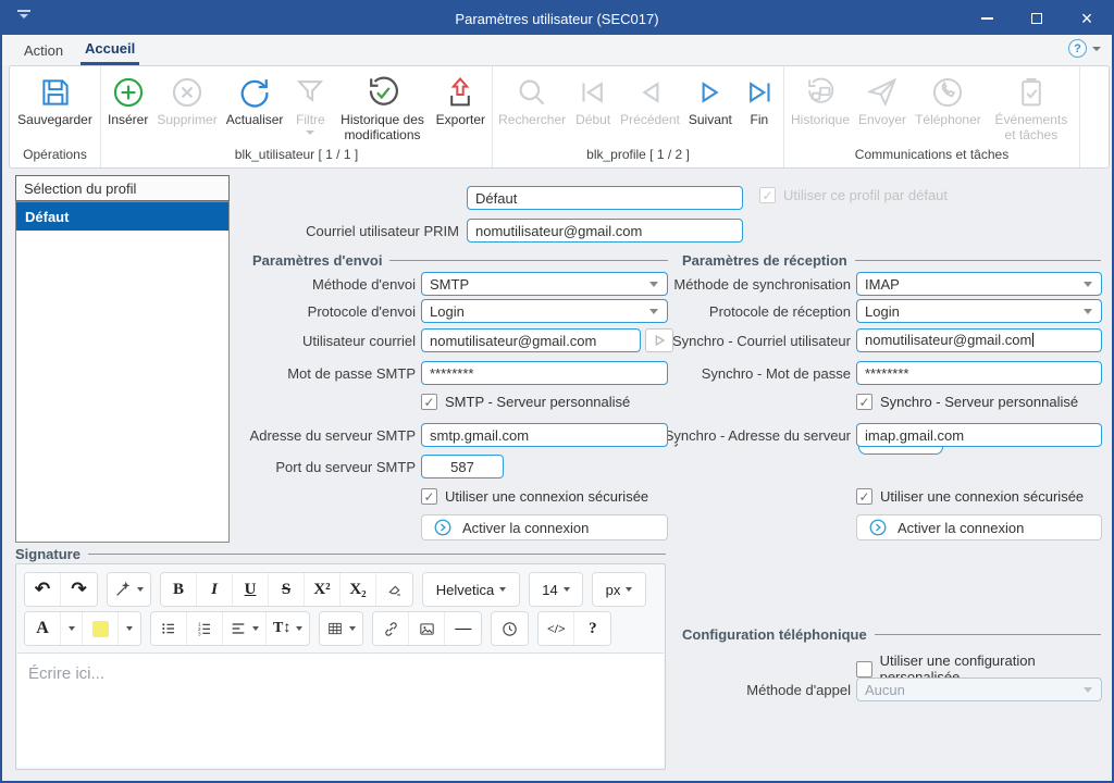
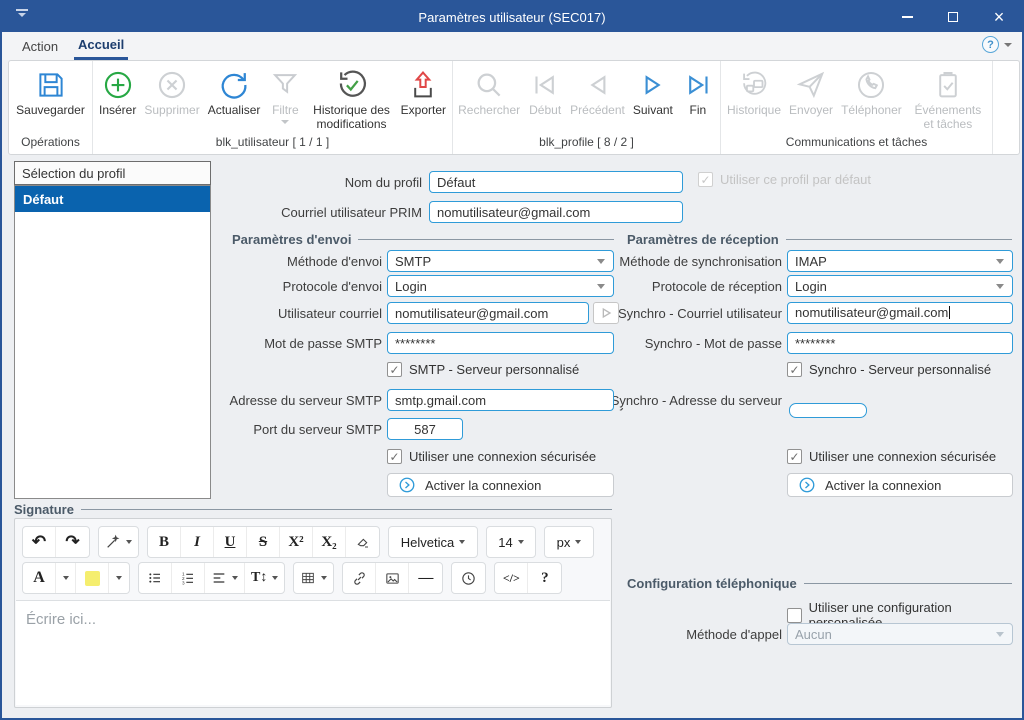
  Paramètres utilisateur (SEC017)
  ×
  Action
  Accueil
  ?
  Sauvegarder
  Opérations
  Insérer
  Supprimer
  Actualiser
  Filtre
  Historique des modifications
  Exporter
  blk_utilisateur [ 1 / 1 ]
  Rechercher
  Début
  Précédent
  Suivant
  Fin
- blk_profile [ 1 / 2 ]
+ blk_profile [ 8 / 2 ]
  Historique
  Envoyer
  Téléphoner
  Événements et tâches
  Communications et tâches
  Sélection du profil
  Défaut
+ Nom du profil
  Défaut
  ✓
  Utiliser ce profil par défaut
  Courriel utilisateur PRIM
  nomutilisateur@gmail.com
  Paramètres d'envoi
  Méthode d'envoi
  SMTP
  Protocole d'envoi
  Login
  Utilisateur courriel
  nomutilisateur@gmail.com
  Mot de passe SMTP
  ********
  ✓
  SMTP - Serveur personnalisé
  Adresse du serveur SMTP
  smtp.gmail.com
  Port du serveur SMTP
  587
  ✓
  Utiliser une connexion sécurisée
  Activer la connexion
  Paramètres de réception
  Méthode de synchronisation
  IMAP
  Protocole de réception
  Login
  Synchro - Courriel utilisateur
  nomutilisateur@gmail.com
  Synchro - Mot de passe
  ********
  ✓
  Synchro - Serveur personnalisé
  Synchro - Adresse du serveur
- imap.gmail.com
  ✓
  Utiliser une connexion sécurisée
  Activer la connexion
  Signature
  ↶
  ↷
  B
  I
  U
  S
  X²
  X₂
  Helvetica
  14
  px
  A
  T↕
  —
  </>
  ?
  Écrire ici...
  Configuration téléphonique
  Méthode d'appel
  Aucun
